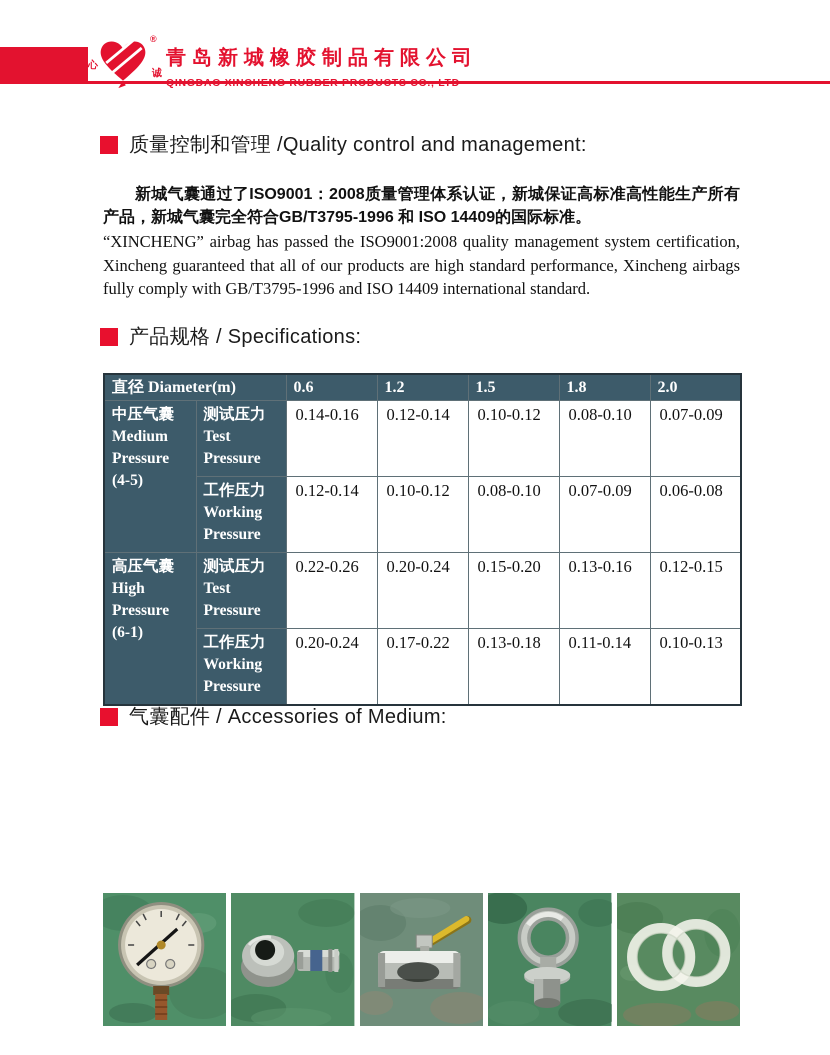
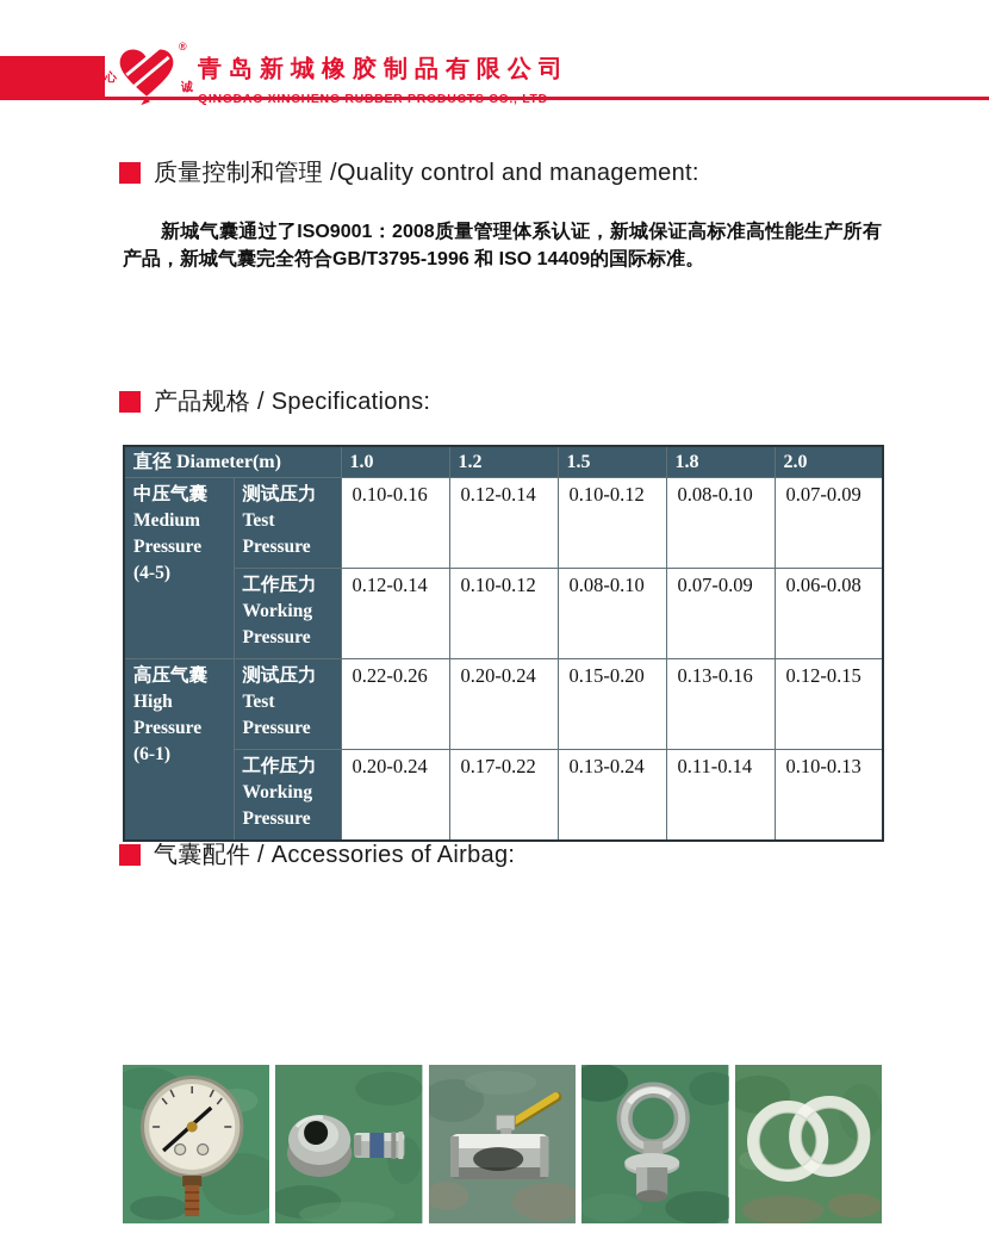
  心
  ®
  诚
  青岛新城橡胶制品有限公司
  QINGDAO XINCHENG RUBBER PRODUCTS CO., LTD
  质量控制和管理 /Quality control and management:
  新城气囊通过了ISO9001：2008质量管理体系认证，新城保证高标准高性能生产所有产品，新城气囊完全符合GB/T3795-1996 和 ISO 14409的国际标准。
- “XINCHENG” airbag has passed the ISO9001:2008 quality management system certification, Xincheng guaranteed that all of our products are high standard performance, Xincheng airbags fully comply with GB/T3795-1996 and ISO 14409 international standard.
  产品规格 / Specifications:
- 直径 Diameter(m)	0.6	1.2	1.5	1.8	2.0
+ 直径 Diameter(m)	1.0	1.2	1.5	1.8	2.0
- 中压气囊 Medium Pressure (4-5)	测试压力 Test Pressure	0.14-0.16	0.12-0.14	0.10-0.12	0.08-0.10	0.07-0.09
+ 中压气囊 Medium Pressure (4-5)	测试压力 Test Pressure	0.10-0.16	0.12-0.14	0.10-0.12	0.08-0.10	0.07-0.09
  工作压力 Working Pressure	0.12-0.14	0.10-0.12	0.08-0.10	0.07-0.09	0.06-0.08
  高压气囊 High Pressure (6-1)	测试压力 Test Pressure	0.22-0.26	0.20-0.24	0.15-0.20	0.13-0.16	0.12-0.15
- 工作压力 Working Pressure	0.20-0.24	0.17-0.22	0.13-0.18	0.11-0.14	0.10-0.13
+ 工作压力 Working Pressure	0.20-0.24	0.17-0.22	0.13-0.24	0.11-0.14	0.10-0.13
- 气囊配件 / Accessories of Medium:
+ 气囊配件 / Accessories of Airbag:
